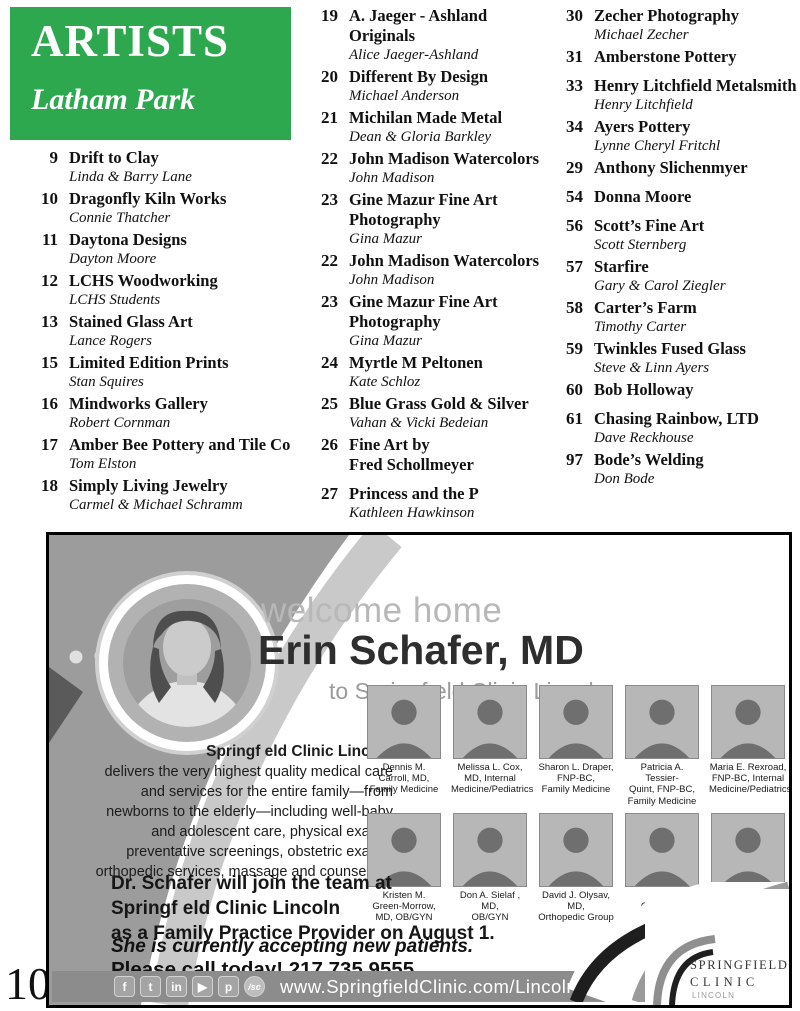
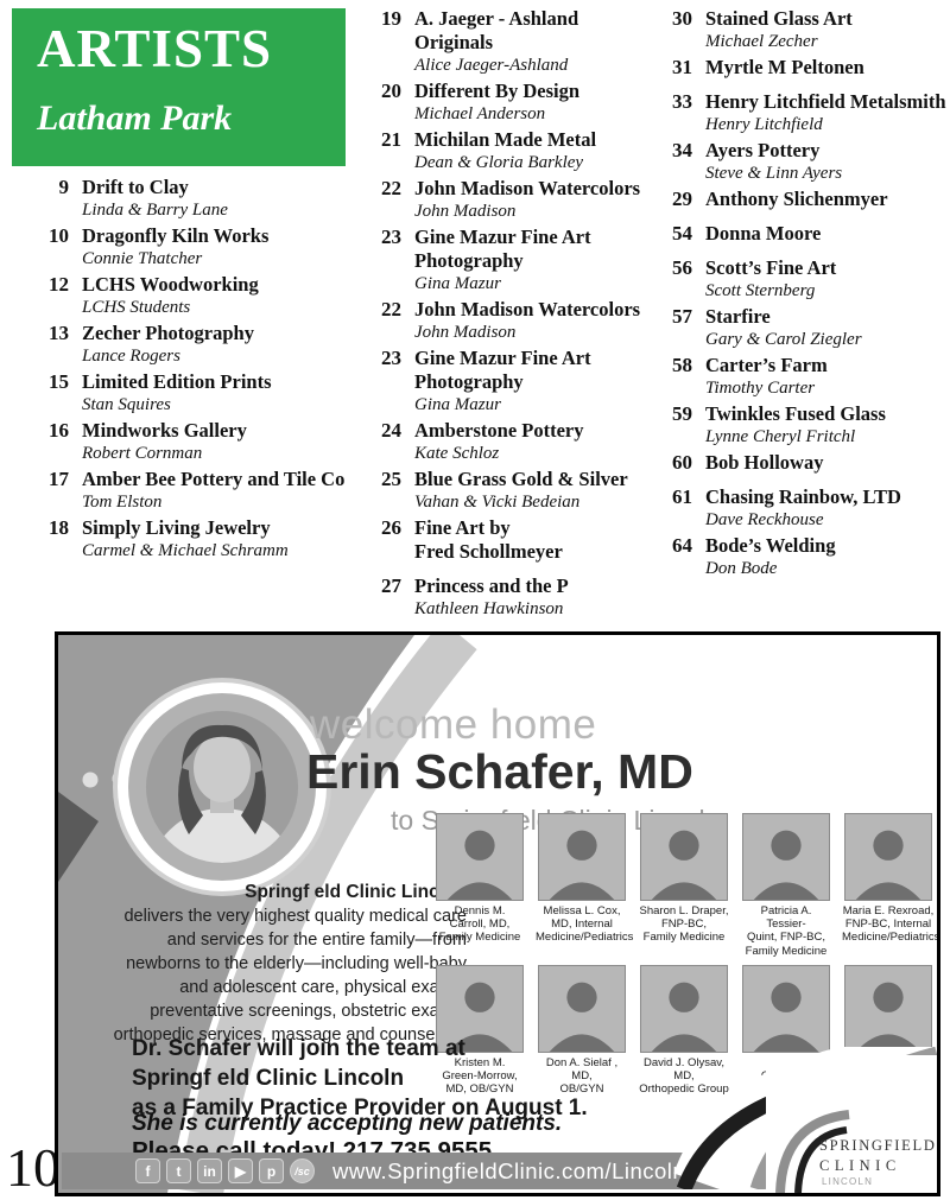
  ARTISTS
  Latham Park
  9
  Drift to Clay
  Linda & Barry Lane
  10
  Dragonfly Kiln Works
  Connie Thatcher
- 11
- Daytona Designs
- Dayton Moore
  12
  LCHS Woodworking
  LCHS Students
  13
- Stained Glass Art
+ Zecher Photography
  Lance Rogers
  15
  Limited Edition Prints
  Stan Squires
  16
  Mindworks Gallery
  Robert Cornman
  17
  Amber Bee Pottery and Tile Co
  Tom Elston
  18
  Simply Living Jewelry
  Carmel & Michael Schramm
  19
  A. Jaeger - Ashland
  Originals
  Alice Jaeger-Ashland
  20
  Different By Design
  Michael Anderson
  21
  Michilan Made Metal
  Dean & Gloria Barkley
  22
  John Madison Watercolors
  John Madison
  23
  Gine Mazur Fine Art
  Photography
  Gina Mazur
  22
  John Madison Watercolors
  John Madison
  23
  Gine Mazur Fine Art
  Photography
  Gina Mazur
  24
- Myrtle M Peltonen
+ Amberstone Pottery
  Kate Schloz
  25
  Blue Grass Gold & Silver
  Vahan & Vicki Bedeian
  26
  Fine Art by
  Fred Schollmeyer
  27
  Princess and the P
  Kathleen Hawkinson
  30
- Zecher Photography
+ Stained Glass Art
  Michael Zecher
  31
- Amberstone Pottery
+ Myrtle M Peltonen
  33
  Henry Litchfield Metalsmith
  Henry Litchfield
  34
  Ayers Pottery
- Lynne Cheryl Fritchl
+ Steve & Linn Ayers
  29
  Anthony Slichenmyer
  54
  Donna Moore
  56
  Scott’s Fine Art
  Scott Sternberg
  57
  Starfire
  Gary & Carol Ziegler
  58
  Carter’s Farm
  Timothy Carter
  59
  Twinkles Fused Glass
- Steve & Linn Ayers
+ Lynne Cheryl Fritchl
  60
  Bob Holloway
  61
  Chasing Rainbow, LTD
  Dave Reckhouse
- 97
+ 64
  Bode’s Welding
  Don Bode
  10
  welcome home
  Erin Schafer, MD
  Springf eld Clinic Linc
  delivers the very highest quality medical care
  and services for the entire family—from
  newborns to the elderly—including well-baby
  and adolescent care, physical exa
  preventative screenings, obstetric exa
  orthopedic services, massage and counse
  Dennis M.
  Carroll, MD,
  Family Medicine
  Melissa L. Cox,
  MD, Internal
  Medicine/Pediatrics
  Sharon L. Draper,
  FNP-BC,
  Family Medicine
  Patricia A. Tessier-
  Quint, FNP-BC,
  Family Medicine
  Maria E. Rexroad,
  FNP-BC, Internal
  Medicine/Pediatrics
  Kristen M.
  Green-Morrow,
  MD, OB/GYN
  Don A. Sielaf ,
  MD,
  OB/GYN
  David J. Olysav,
  MD,
  Orthopedic Group
  Dr. Schafer will join the team at
  Springf eld Clinic Lincoln
  as a Family Practice Provider on August 1.
  She is currently accepting new patients.
  Please call today! 217.735.9555
  f
  t
  in
  ▶
  p
  /sc
  www.SpringfieldClinic.com/Lincol
  SPRINGFIELD
  CLINIC
  LINCOLN
